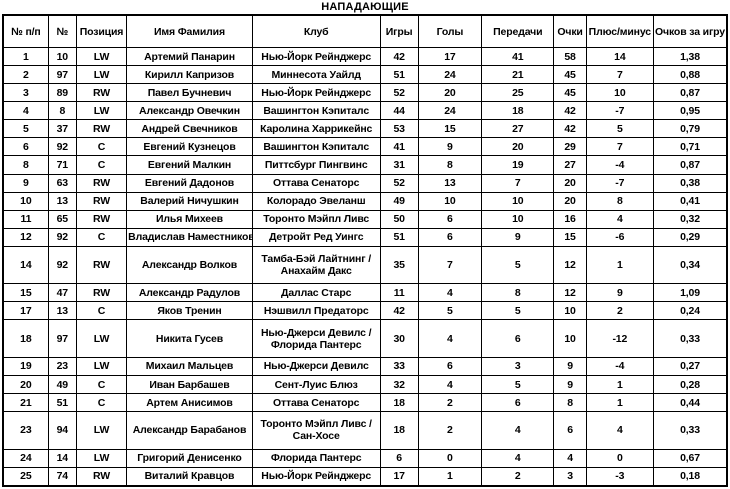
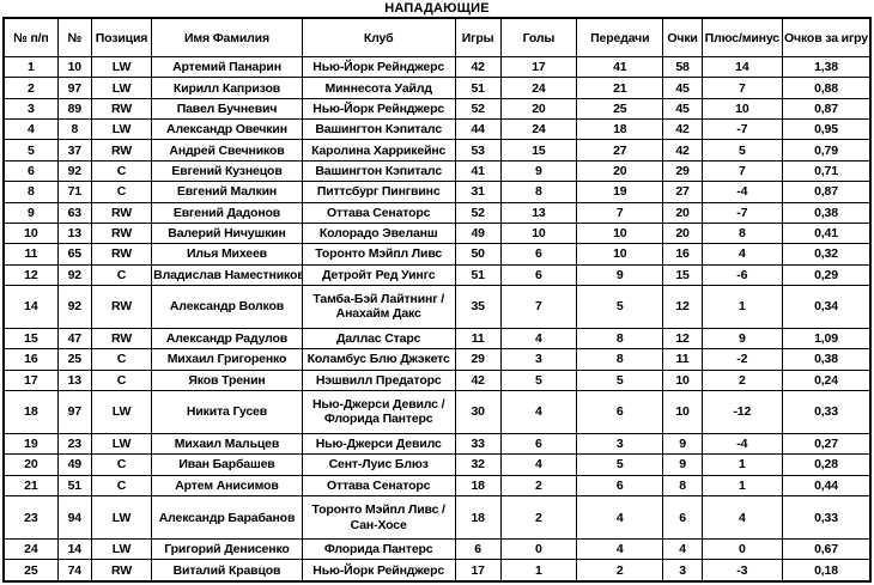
  НАПАДАЮЩИЕ
  № п/п	№	Позиция	Имя Фамилия	Клуб	Игры	Голы	Передачи	Очки	Плюс/минус	Очков за игру
  1	10	LW	Артемий Панарин	Нью-Йорк Рейнджерс	42	17	41	58	14	1,38
  2	97	LW	Кирилл Капризов	Миннесота Уайлд	51	24	21	45	7	0,88
  3	89	RW	Павел Бучневич	Нью-Йорк Рейнджерс	52	20	25	45	10	0,87
  4	8	LW	Александр Овечкин	Вашингтон Кэпиталс	44	24	18	42	-7	0,95
  5	37	RW	Андрей Свечников	Каролина Харрикейнс	53	15	27	42	5	0,79
  6	92	C	Евгений Кузнецов	Вашингтон Кэпиталс	41	9	20	29	7	0,71
  8	71	C	Евгений Малкин	Питтсбург Пингвинс	31	8	19	27	-4	0,87
  9	63	RW	Евгений Дадонов	Оттава Сенаторс	52	13	7	20	-7	0,38
  10	13	RW	Валерий Ничушкин	Колорадо Эвеланш	49	10	10	20	8	0,41
  11	65	RW	Илья Михеев	Торонто Мэйпл Ливс	50	6	10	16	4	0,32
  12	92	C	Владислав Наместников	Детройт Ред Уингс	51	6	9	15	-6	0,29
  14	92	RW	Александр Волков	Тамба-Бэй Лайтнинг / Анахайм Дакс	35	7	5	12	1	0,34
  15	47	RW	Александр Радулов	Даллас Старс	11	4	8	12	9	1,09
+ 16	25	C	Михаил Григоренко	Коламбус Блю Джэкетс	29	3	8	11	-2	0,38
  17	13	C	Яков Тренин	Нэшвилл Предаторс	42	5	5	10	2	0,24
  18	97	LW	Никита Гусев	Нью-Джерси Девилс / Флорида Пантерс	30	4	6	10	-12	0,33
  19	23	LW	Михаил Мальцев	Нью-Джерси Девилс	33	6	3	9	-4	0,27
  20	49	C	Иван Барбашев	Сент-Луис Блюз	32	4	5	9	1	0,28
  21	51	C	Артем Анисимов	Оттава Сенаторс	18	2	6	8	1	0,44
  23	94	LW	Александр Барабанов	Торонто Мэйпл Ливс / Сан-Хосе	18	2	4	6	4	0,33
  24	14	LW	Григорий Денисенко	Флорида Пантерс	6	0	4	4	0	0,67
  25	74	RW	Виталий Кравцов	Нью-Йорк Рейнджерс	17	1	2	3	-3	0,18
